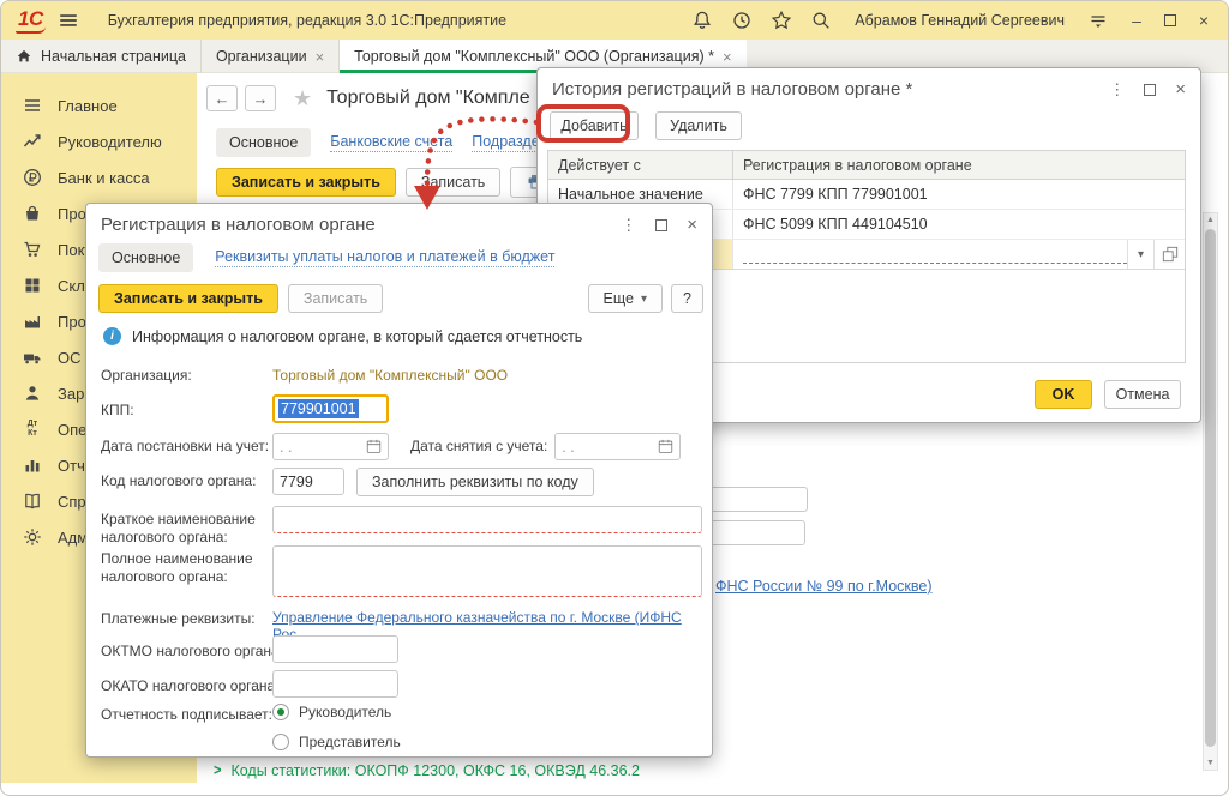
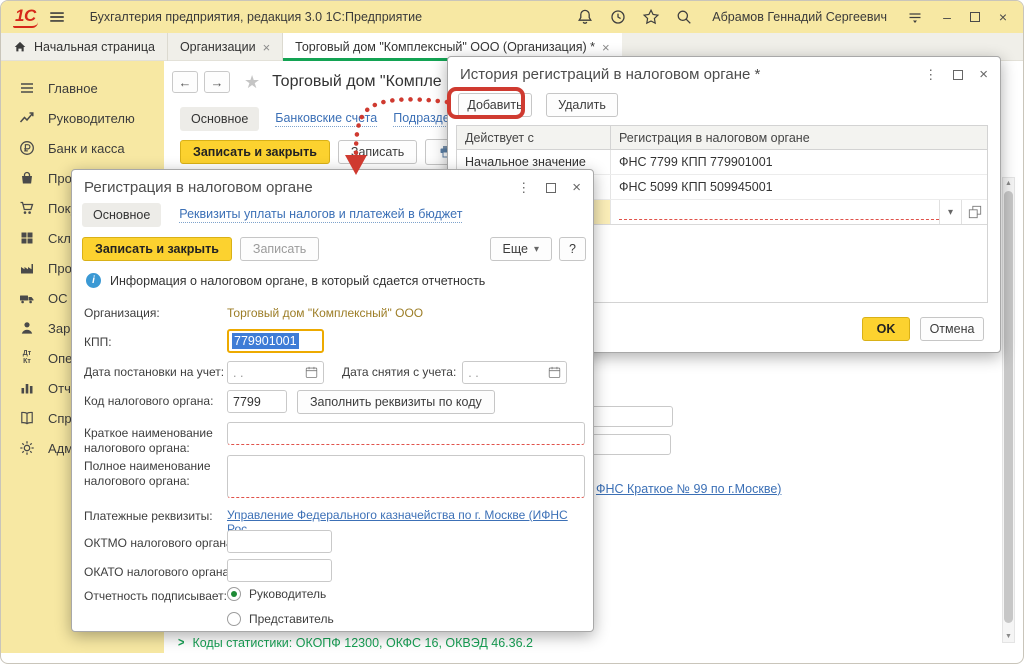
  1С
  Бухгалтерия предприятия, редакция 3.0 1С:Предприятие
  Абрамов Геннадий Сергеевич
  –
  ×
  Начальная страница
  Организации
  ×
  Торговый дом "Комплексный" ООО (Организация) *
  ×
  Главное
  Руководителю
  Банк и касса
  Про
  Пок
  Скл
  Про
  Зар
  Опе
  Отч
  Спр
  Адм
  ←
  →
  ★
  Торговый дом "Компле
  Основное
  Банковские счта
  Записать и закрыть
  аписать
- ФНС России № 99 по г.Москве)
+ ФНС Краткое № 99 по г.Москве)
  >
  Коды статистики: ОКОПФ 12300, ОКФС 16, ОКВЭД 46.36.2
  История регистраций в налоговом органе *
  ⋮
  ×
  Добавить
  Удалить
  Действует с
  Регистрация в налоговом органе
  Начальное значение
  ФНС 7799 КПП 779901001
- ФНС 5099 КПП 449104510
+ ФНС 5099 КПП 509945001
  ▾
  OK
  Отмена
  Регистрация в налоговом органе
  ⋮
  ×
  Основное
  Реквизиты уплаты налогов и платежей в бюджет
  Записать и закрыть
  Записать
  Еще
  ▾
  ?
  i
  Информация о налоговом органе, в который сдается отчетность
  Организация:
  Торговый дом "Комплексный" ООО
  КПП:
  779901001
  Дата постановки на учет:
  . .
  Дата снятия с учета:
  . .
  Код налогового органа:
  7799
  Заполнить реквизиты по коду
  Краткое наименование налогового органа:
  Полное наименование налогового органа:
  Платежные реквизиты:
  Управление Федерального казначейства по г. Москве (ИФНС Рос...
  ОКТМО налогового орган
  ОКАТО налогового органа
  Отчетность подписывает:
  Руководитель
  Представитель
